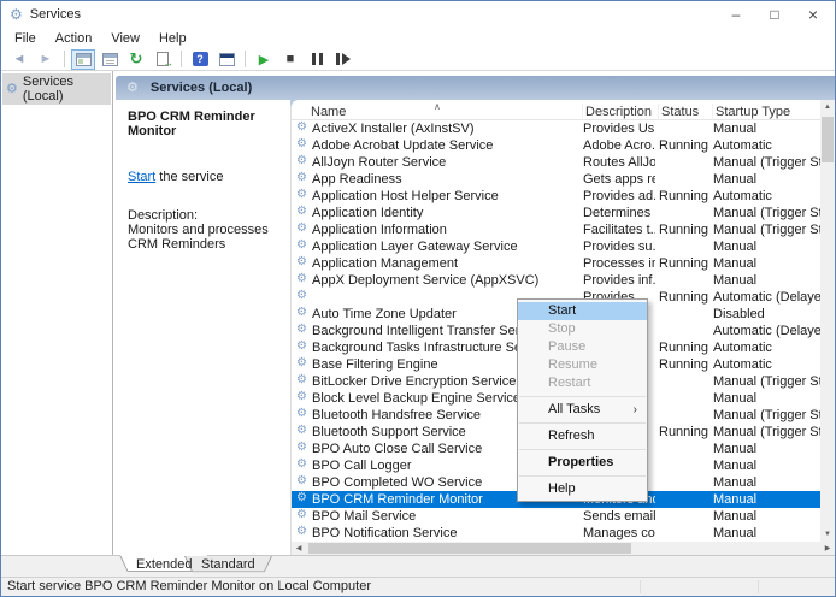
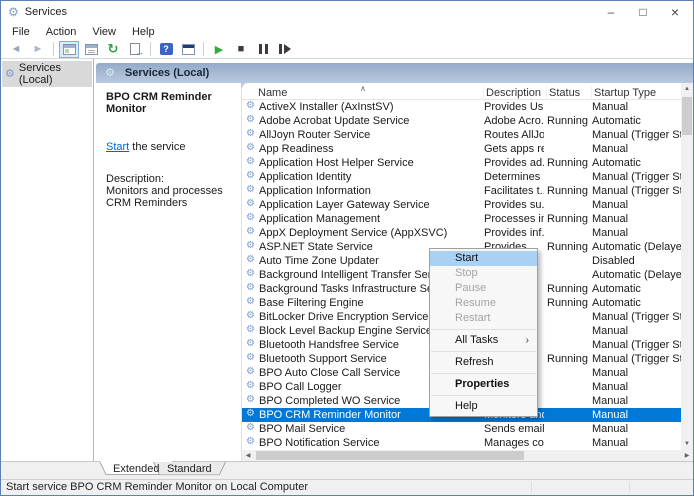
  ⚙
  Services
  –
  □
  ×
  File
  Action
  View
  Help
  ⚙
  Services (Local)
  ⚙
  Services (Local)
  BPO CRM Reminder Monitor
  Start the service
  Description:
  Monitors and processes CRM Reminders
  Name
  ∧
  Description
  Status
  Startup Type
  ⚙
  ActiveX Installer (AxInstSV)
  Provides Us
  Manual
  ⚙
  Adobe Acrobat Update Service
  Adobe Acro.
  Running
  Automatic
  ⚙
  AllJoyn Router Service
  Routes AllJo
  Manual (Trigger S
  ⚙
  App Readiness
  Gets apps re
  Manual
  ⚙
  Application Host Helper Service
  Provides ad.
  Running
  Automatic
  ⚙
  Application Identity
  Determines
  Manual (Trigger S
  ⚙
  Application Information
  Facilitates t.
  Running
  Manual (Trigger S
  ⚙
  Application Layer Gateway Service
  Provides su.
  Manual
  ⚙
  Application Management
  Processes in
  Running
  Manual
  ⚙
  AppX Deployment Service (AppXSVC)
  Provides inf.
  Manual
  ⚙
+ ASP.NET State Service
  Provides...
  Running
  Automatic (Delaye
  ⚙
  Auto Time Zone Updater
  Disabled
  ⚙
  Background Intelligent Transfer Se
  Automatic (Delaye
  ⚙
  Background Tasks Infrastructure S
  Running
  Automatic
  ⚙
  Base Filtering Engine
  Running
  Automatic
  ⚙
  BitLocker Drive Encryption Service
  Manual (Trigger S
  ⚙
  Block Level Backup Engine Servic
  Manual
  ⚙
  Bluetooth Handsfree Service
  Manual (Trigger S
  ⚙
  Bluetooth Support Service
  Running
  Manual (Trigger S
  ⚙
  BPO Auto Close Call Service
  Manual
  ⚙
  BPO Call Logger
  Manual
  ⚙
  BPO Completed WO Service
  Manual
  ⚙
  BPO CRM Reminder Monitor
  Manual
  ⚙
  BPO Mail Service
  Sends email
  Manual
  ⚙
  BPO Notification Service
  Manages co
  Manual
  Start
  Stop
  Pause
  Resume
  Restart
  All Tasks
  ›
  Refresh
  Properties
  Help
  Extended
  Standard
  Start service BPO CRM Reminder Monitor on Local Computer
